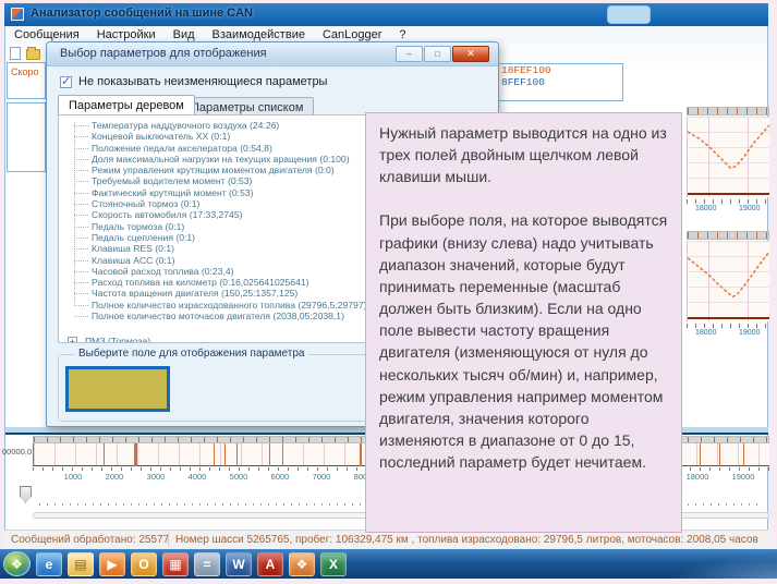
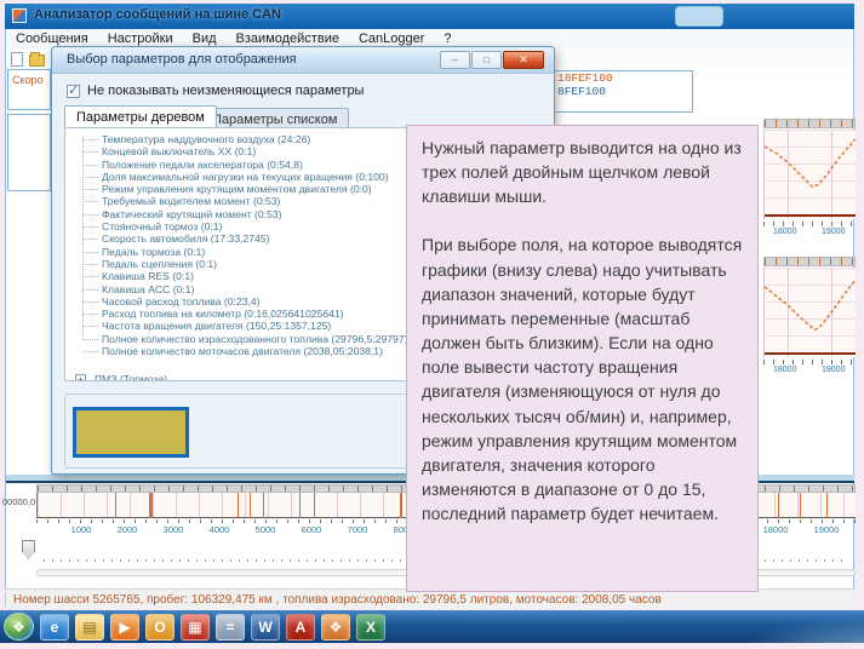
  Анализатор сообщений на шине CAN
  Сообщения
  Настройки
  Вид
  Взаимодействие
  CanLogger
  ?
  Скоро
  18FEF100
  8FEF100
  00000,0
  1000
  2000
  3000
  4000
  5000
  6000
  7000
  18000
  19000
- Сообщений обработано: 25577
  Номер шасси 5265765, пробег: 106329,475 км , топлива израсходовано: 29796,5 литров, моточасов: 2008,05 часов
  Выбор параметров для отображения
  –
  □
  ✕
  ✓
  Не показывать неизменяющиеся параметры
  Параметры деревом
  Параметры списком
  Температура наддувочного воздуха (24:26)
  Концевой выключатель ХХ (0:1)
  Положение педали акселератора (0:54,8)
  Доля максимальной нагрузки на текущих вращения (0:100)
  Режим управления крутящим моментом двигателя (0:0)
  Требуемый водителем момент (0:53)
  Фактический крутящий момент (0:53)
  Стояночный тормоз (0:1)
  Скорость автомобиля (17:33,2745)
  Педаль тормоза (0:1)
  Педаль сцепления (0:1)
  Клавиша RES (0:1)
  Клавиша ACC (0:1)
  Часовой расход топлива (0:23,4)
  Расход топлива на километр (0:16,025641025641)
  Частота вращения двигателя (150,25:1357,125)
  Полное количество израсходованного топлива (29796,5:29797
  Полное количество моточасов двигателя (2038,05:2038,1)
  +
  ПМЗ (Тормоза)
- Выберите поле для отображения параметра
  Нужный параметр выводится на одно из трех полей двойным щелчком левой клавиши мыши.
- При выборе поля, на которое выводятся графики (внизу слева) надо учитывать диапазон значений, которые будут принимать переменные (масштаб должен быть близким). Если на одно поле вывести частоту вращения двигателя (изменяющуюся от нуля до нескольких тысяч об/мин) и, например, режим управления например моментом двигателя, значения которого изменяются в диапазоне от 0 до 15, последний параметр будет нечитаем.
+ При выборе поля, на которое выводятся графики (внизу слева) надо учитывать диапазон значений, которые будут принимать переменные (масштаб должен быть близким). Если на одно поле вывести частоту вращения двигателя (изменяющуюся от нуля до нескольких тысяч об/мин) и, например, режим управления крутящим моментом двигателя, значения которого изменяются в диапазоне от 0 до 15, последний параметр будет нечитаем.
  ❖
  e
  ▤
  ▶
  O
  ▦
  =
  W
  A
  ❖
  X
